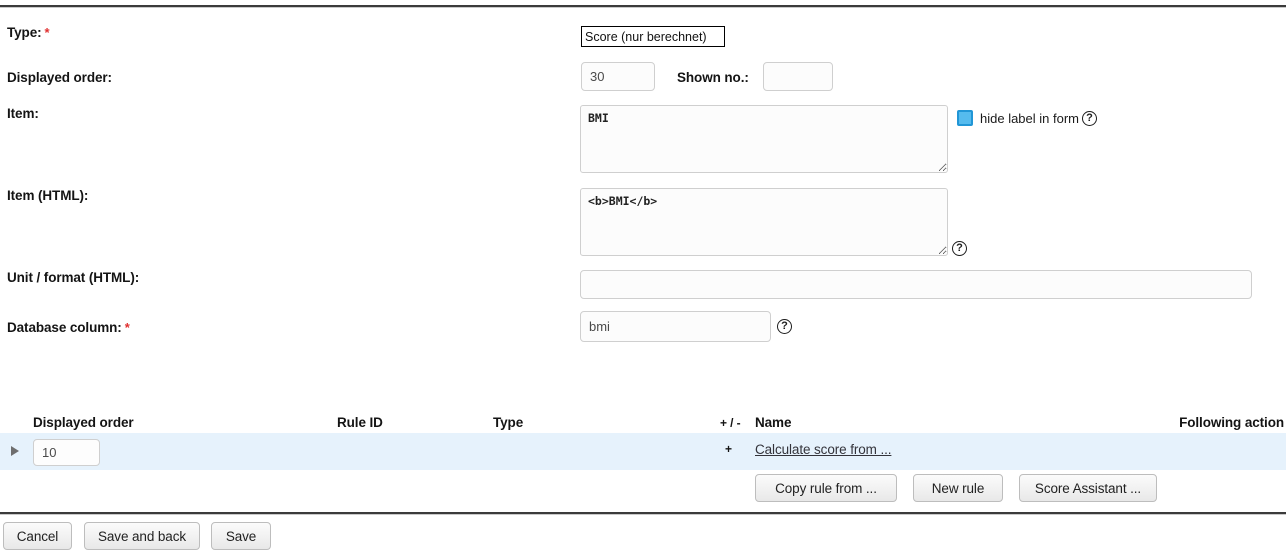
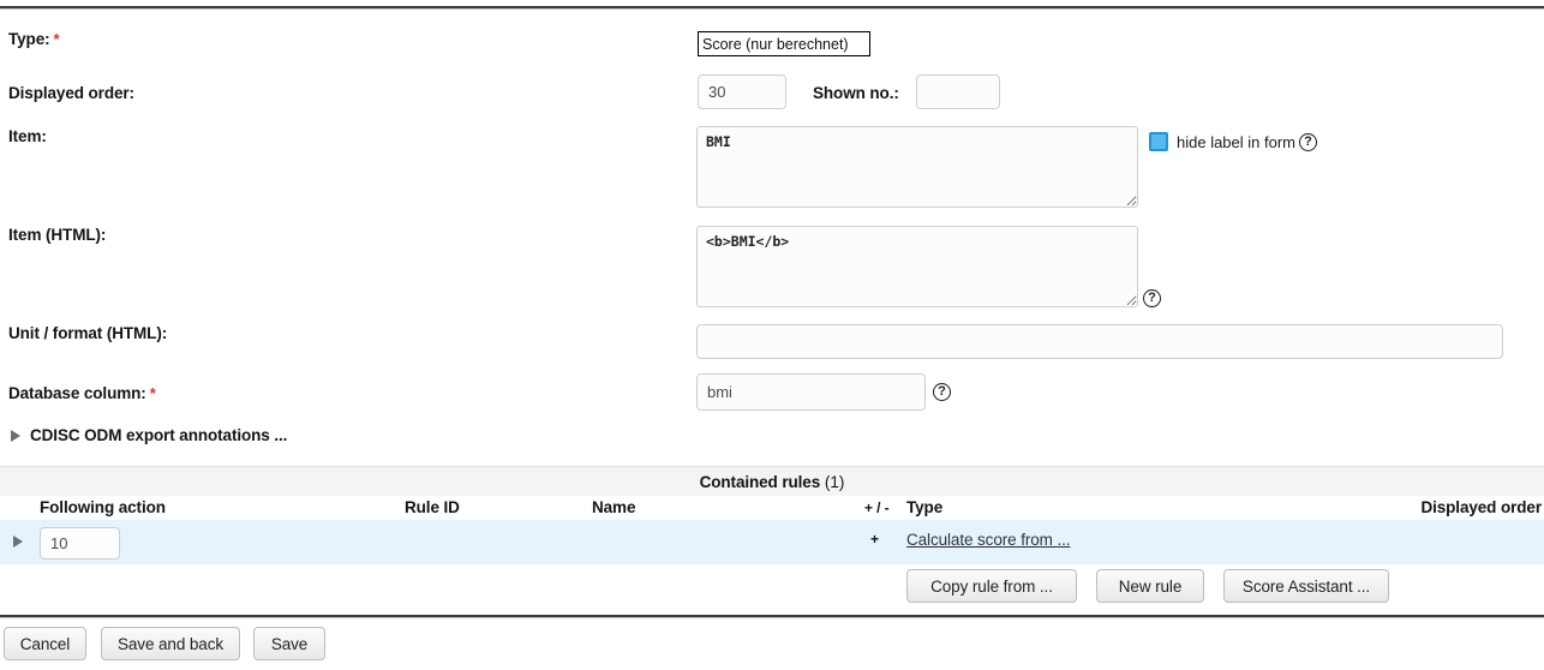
  Type: *
  Score (nur berechnet)
  Displayed order:
  30
  Shown no.:
  Item:
  BMI
  hide label in form
  ?
  Item (HTML):
  <b>BMI</b>
  ?
  Unit / format (HTML):
  Database column: *
  bmi
  ?
+ CDISC ODM export annotations ...
+ Contained rules (1)
- Displayed order
+ Following action
  Rule ID
- Type
+ Name
  + / -
- Name
+ Type
- Following action
+ Displayed order
  10
  +
  Calculate score from ...
  Copy rule from ...
  New rule
  Score Assistant ...
  Cancel
  Save and back
  Save
